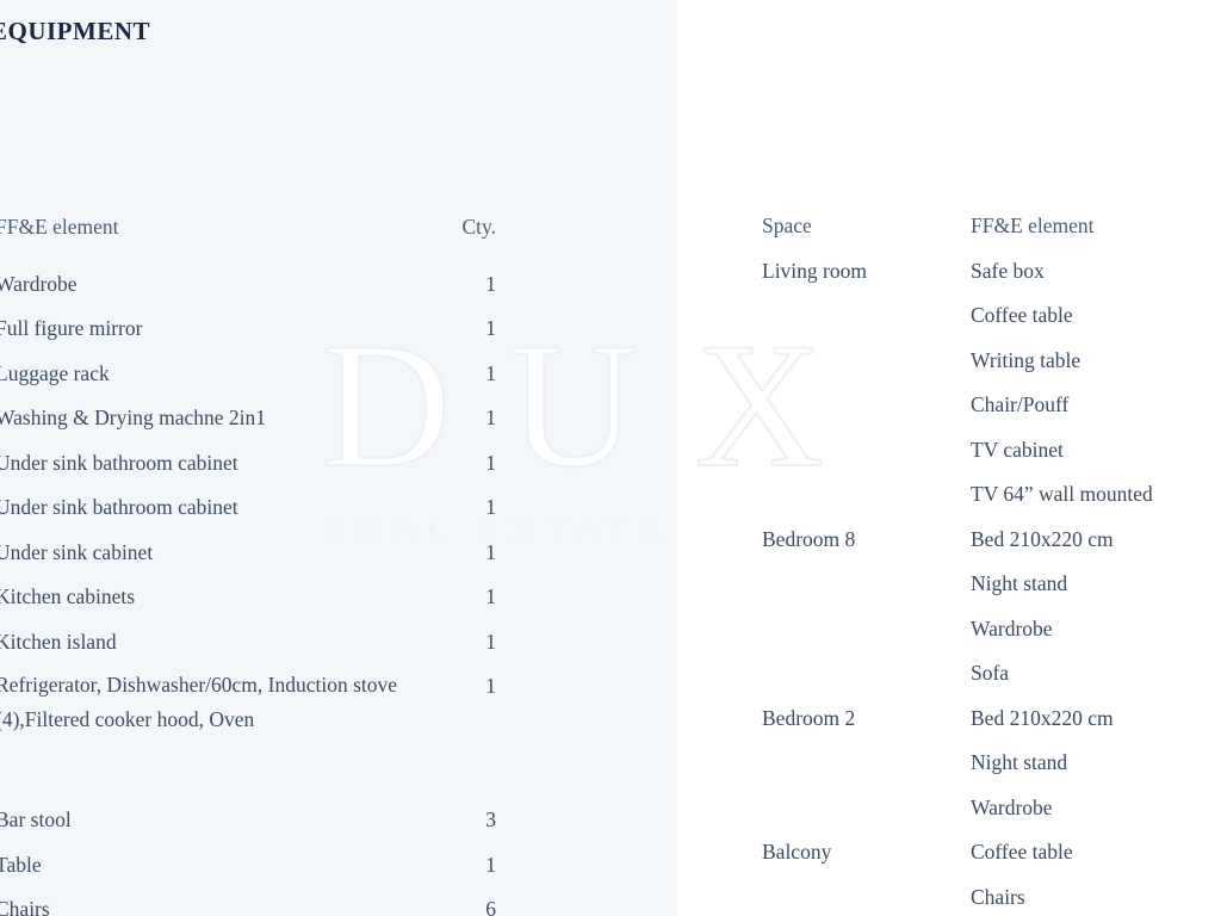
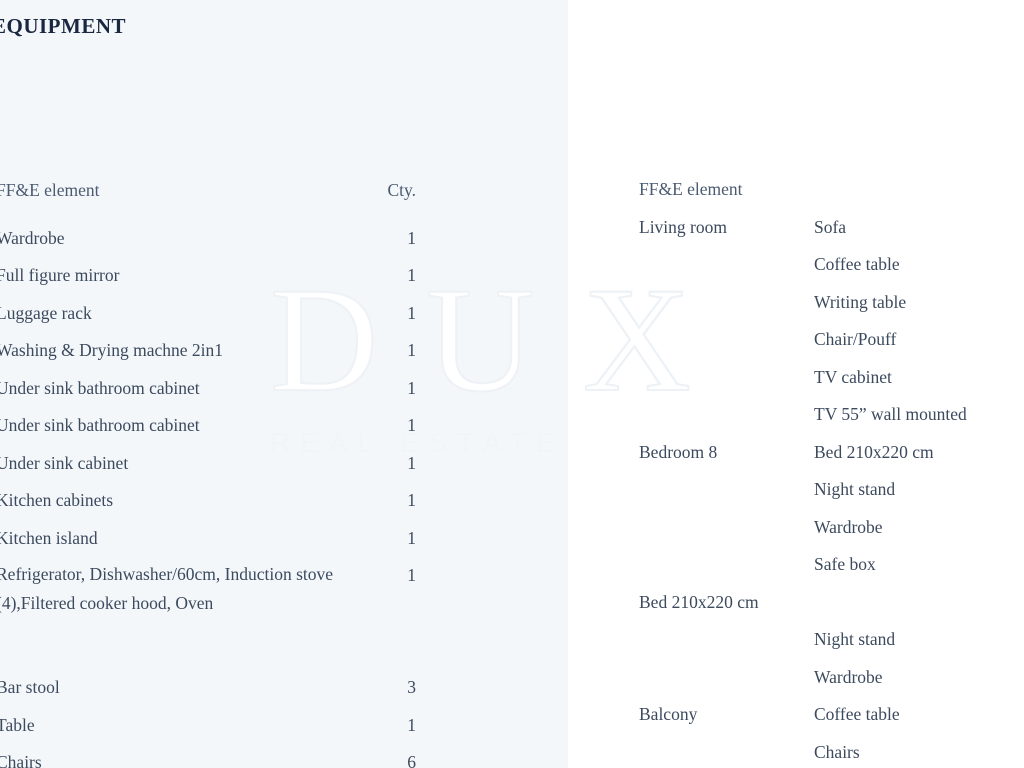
  DUX
  REAL ESTATE
  QUIPMENT
  FF&E element
  Cty.
  Wardrobe
  1
  Full figure mirror
  1
  Luggage rack
  1
  Washing & Drying machne 2in1
  1
  Under sink bathroom cabinet
  1
  Under sink bathroom cabinet
  1
  Under sink cabinet
  1
  Kitchen cabinets
  1
  Kitchen island
  1
  Refrigerator, Dishwasher/60cm, Induction stove 4),Filtered cooker hood, Oven
  1
  Bar stool
  3
  Table
  1
  Chairs
  6
- Space
  FF&E element
  Living room
- Safe box
+ Sofa
  Coffee table
  Writing table
  Chair/Pouff
  TV cabinet
- TV 64” wall mounted
+ TV 55” wall mounted
  Bedroom 8
  Bed 210x220 cm
  Night stand
  Wardrobe
- Sofa
+ Safe box
- Bedroom 2
  Bed 210x220 cm
  Night stand
  Wardrobe
  Balcony
  Coffee table
  Chairs
